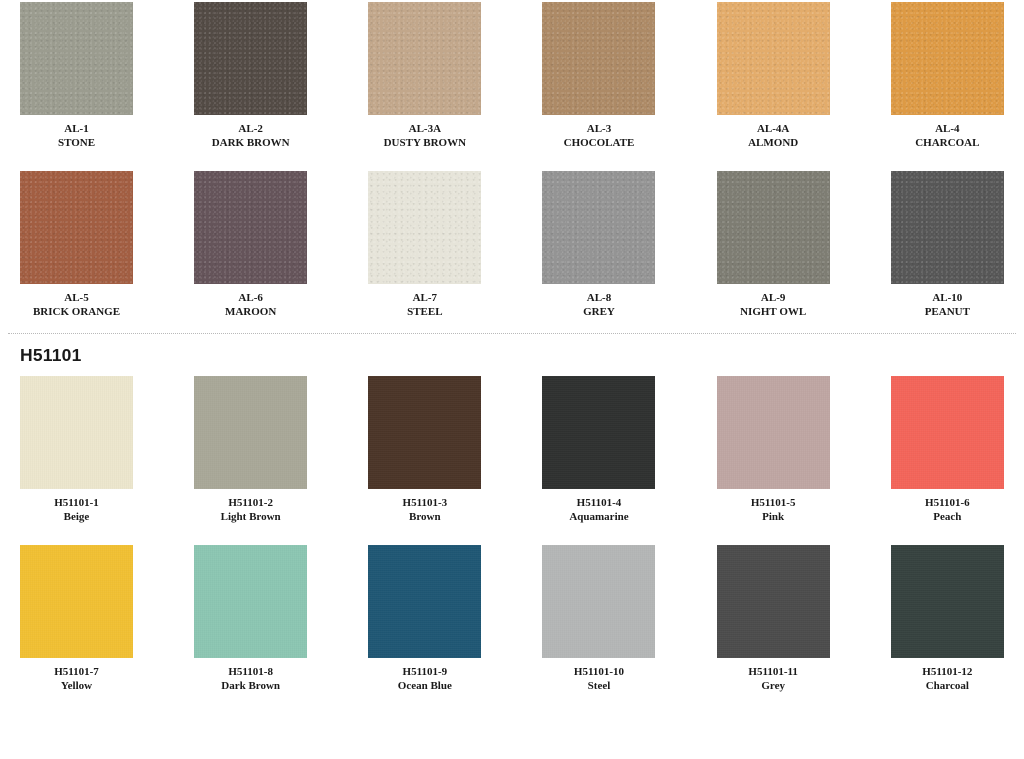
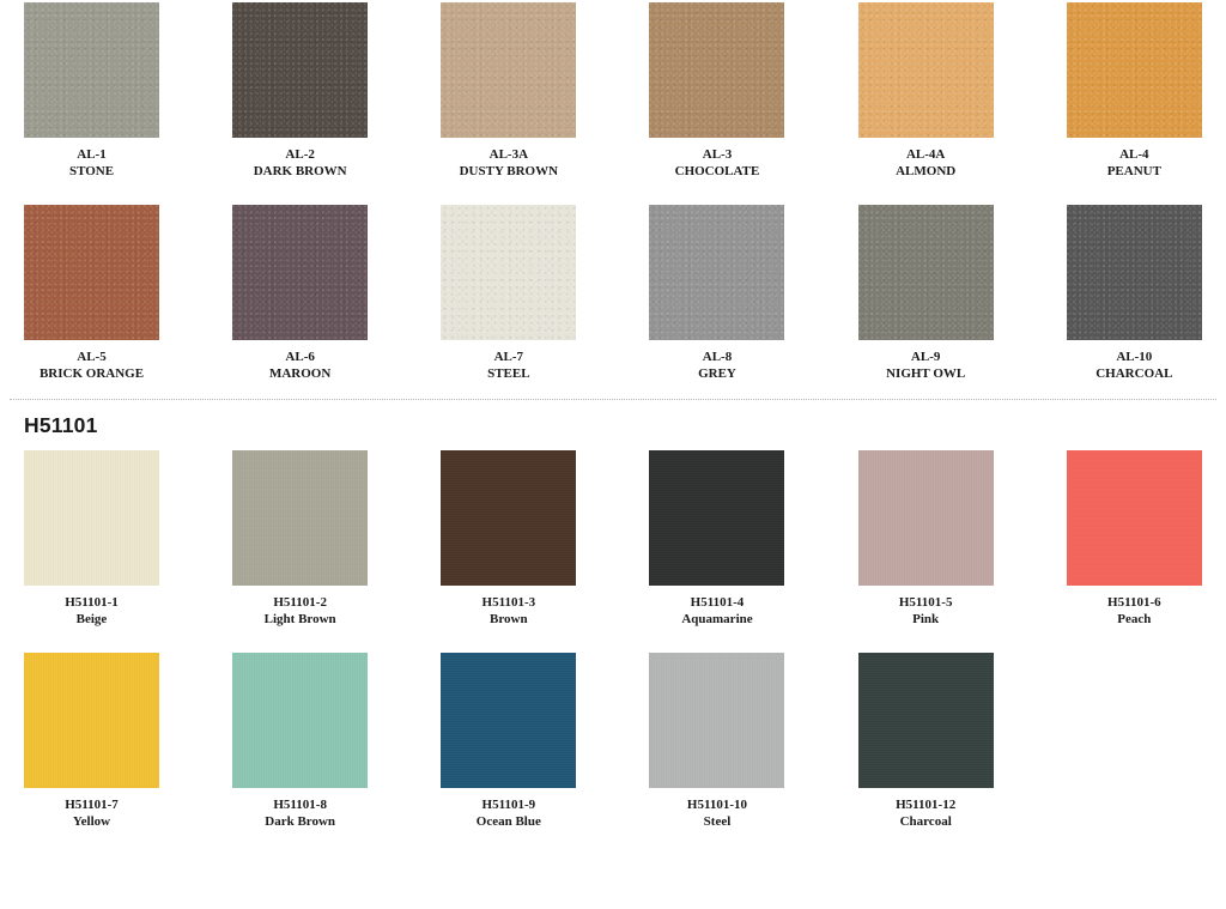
  AL-1
  STONE
  AL-2
  DARK BROWN
  AL-3A
  DUSTY BROWN
  AL-3
  CHOCOLATE
  AL-4A
  ALMOND
  AL-4
- CHARCOAL
+ PEANUT
  AL-5
  BRICK ORANGE
  AL-6
  MAROON
  AL-7
  STEEL
  AL-8
  GREY
  AL-9
  NIGHT OWL
  AL-10
- PEANUT
+ CHARCOAL
  H51101
  H51101-1
  Beige
  H51101-2
  Light Brown
  H51101-3
  Brown
  H51101-4
  Aquamarine
  H51101-5
  Pink
  H51101-6
  Peach
  H51101-7
  Yellow
  H51101-8
  Dark Brown
  H51101-9
  Ocean Blue
  H51101-10
  Steel
- H51101-11
- Grey
  H51101-12
  Charcoal
